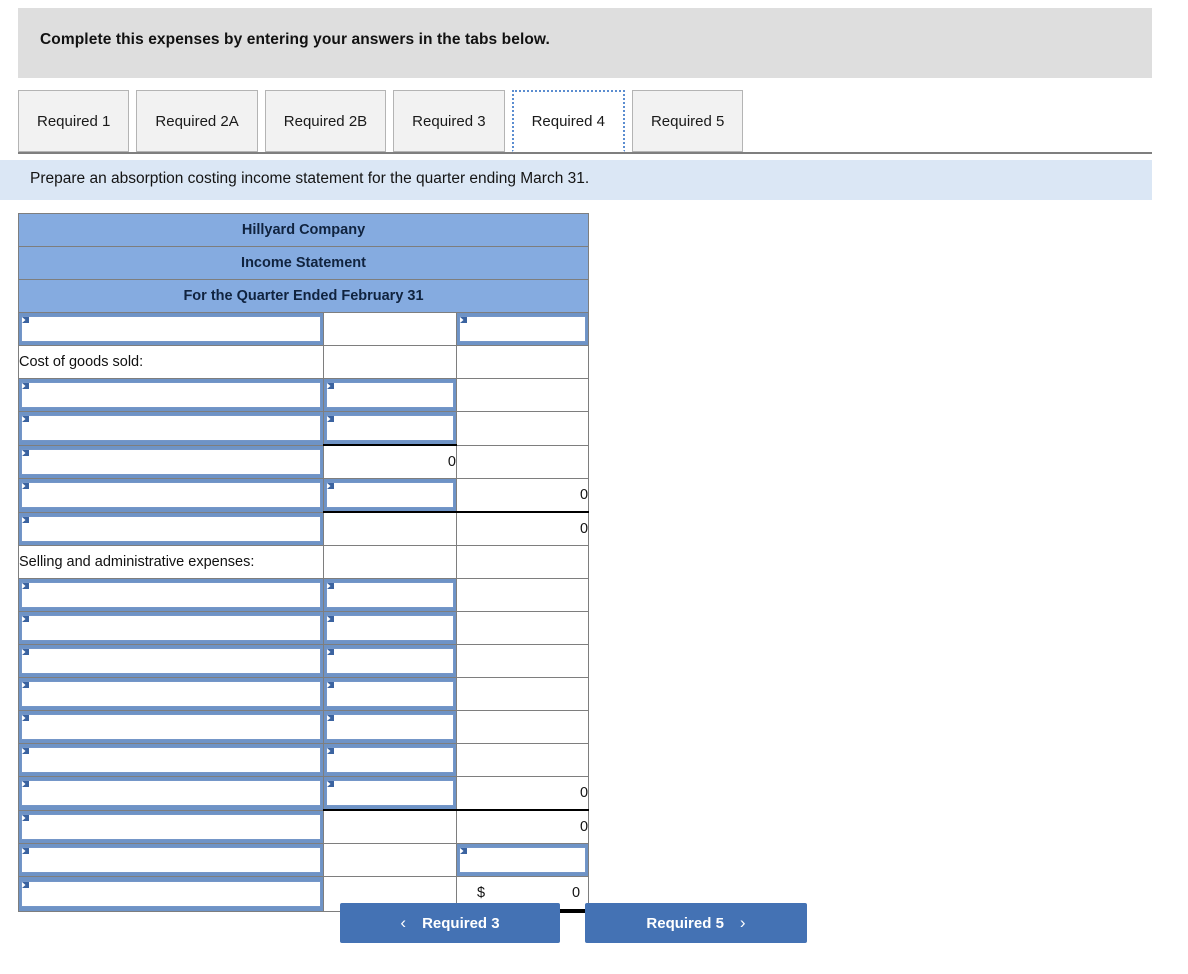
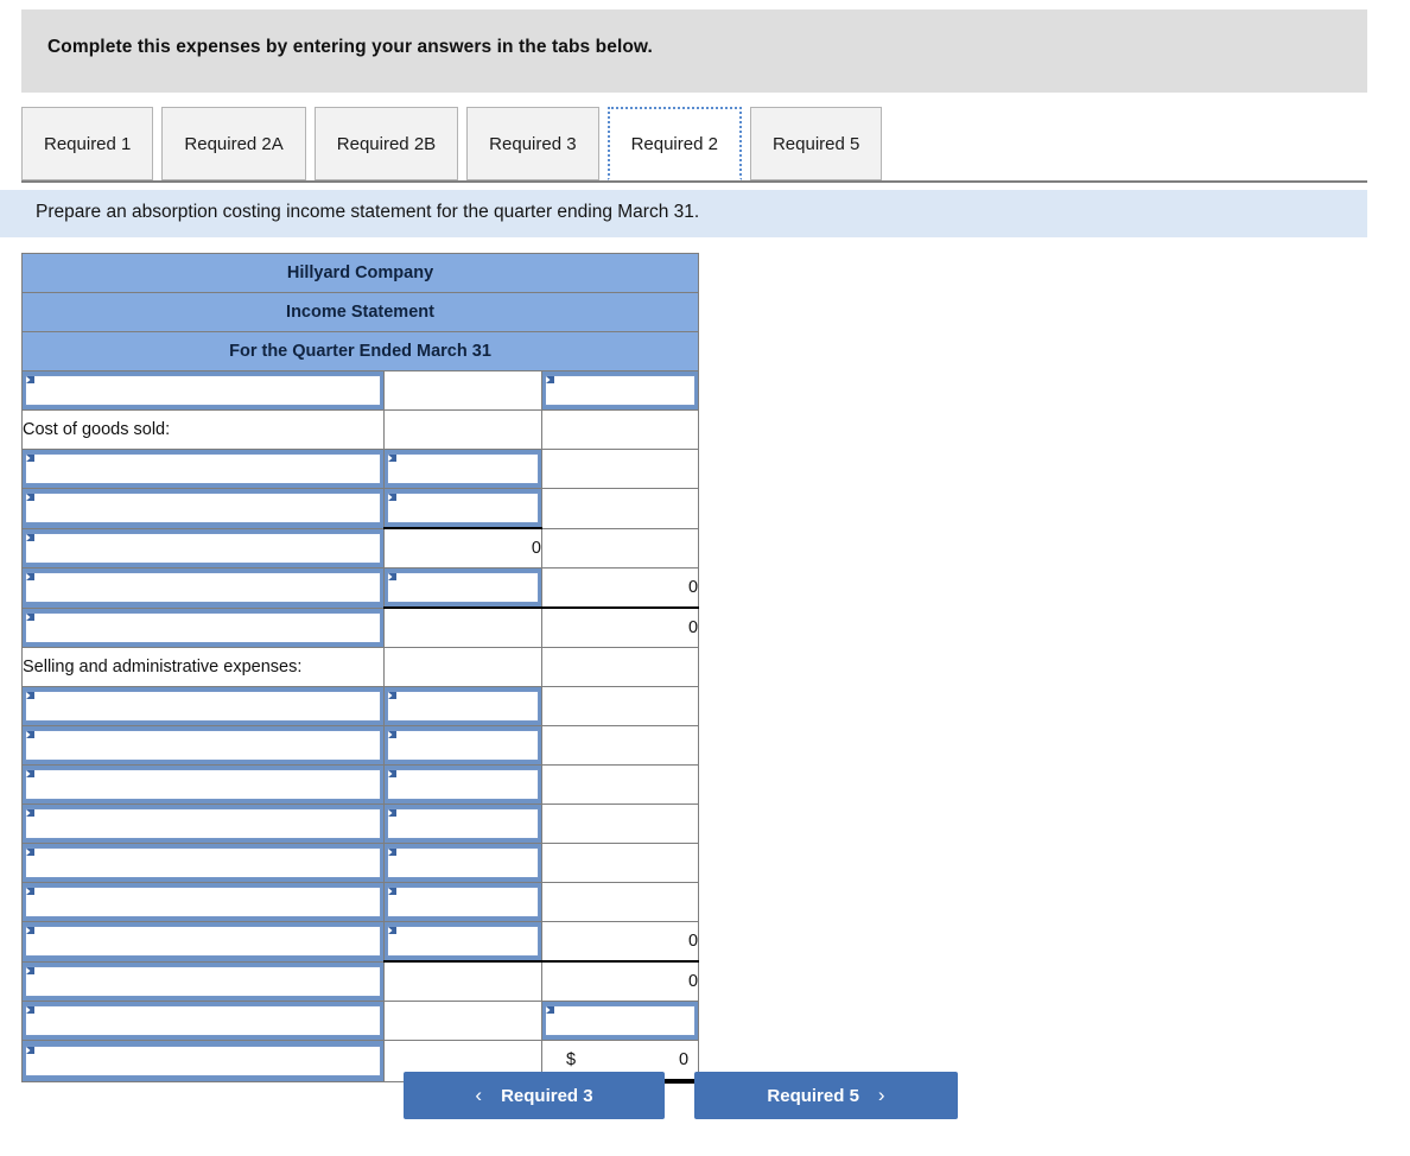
  Complete this expenses by entering your answers in the tabs below.
  Required 1
  Required 2A
  Required 2B
  Required 3
- Required 4
+ Required 2
  Required 5
  Prepare an absorption costing income statement for the quarter ending March 31.
  Hillyard Company
  Income Statement
- For the Quarter Ended February 31
+ For the Quarter Ended March 31
  Cost of goods sold:
  	0
  		0
  		0
  Selling and administrative expenses:
  		0
  		0
  		$ 0
  ‹
  Required 3
  Required 5
  ›
